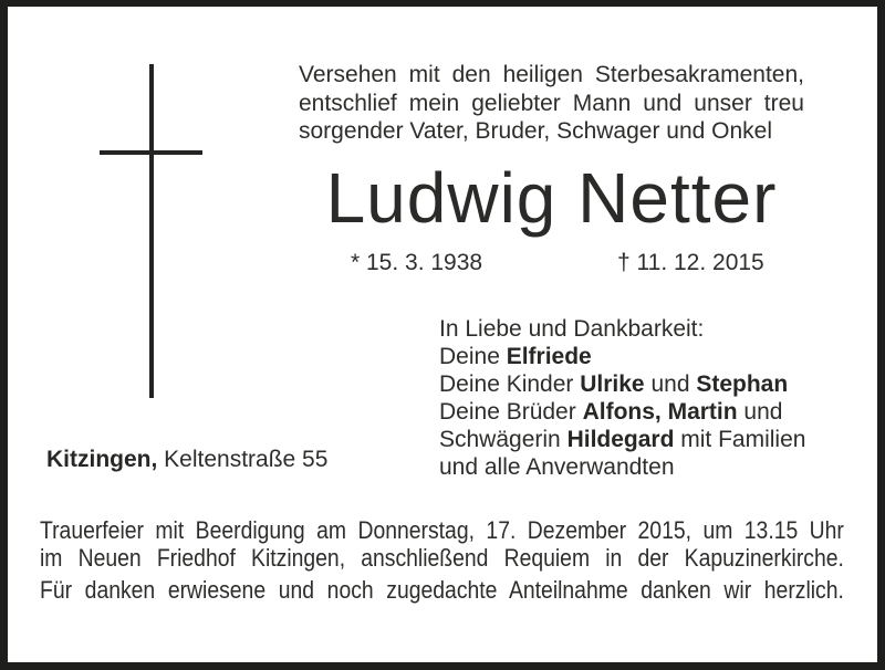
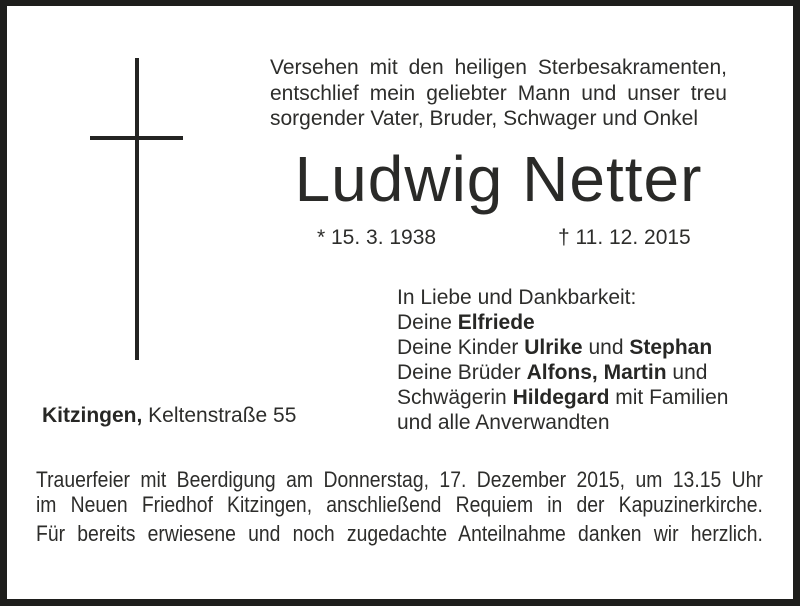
  Versehen mit den heiligen Sterbesakramenten,
  entschlief mein geliebter Mann und unser treu
  sorgender Vater, Bruder, Schwager und Onkel
  Ludwig Netter
  * 15. 3. 1938
  † 11. 12. 2015
  In Liebe und Dankbarkeit:
  Deine Elfriede
  Deine Kinder Ulrike und Stephan
  Deine Brüder Alfons, Martin und
  Schwägerin Hildegard mit Familien
  und alle Anverwandten
  Kitzingen, Keltenstraße 55
  Trauerfeier mit Beerdigung am Donnerstag, 17. Dezember 2015, um 13.15 Uhr
  im Neuen Friedhof Kitzingen, anschließend Requiem in der Kapuzinerkirche.
- Für danken erwiesene und noch zugedachte Anteilnahme danken wir herzlich.
+ Für bereits erwiesene und noch zugedachte Anteilnahme danken wir herzlich.
